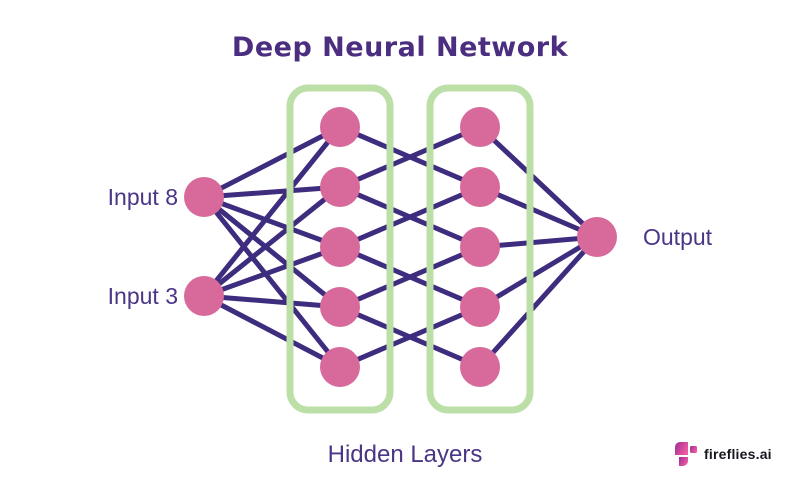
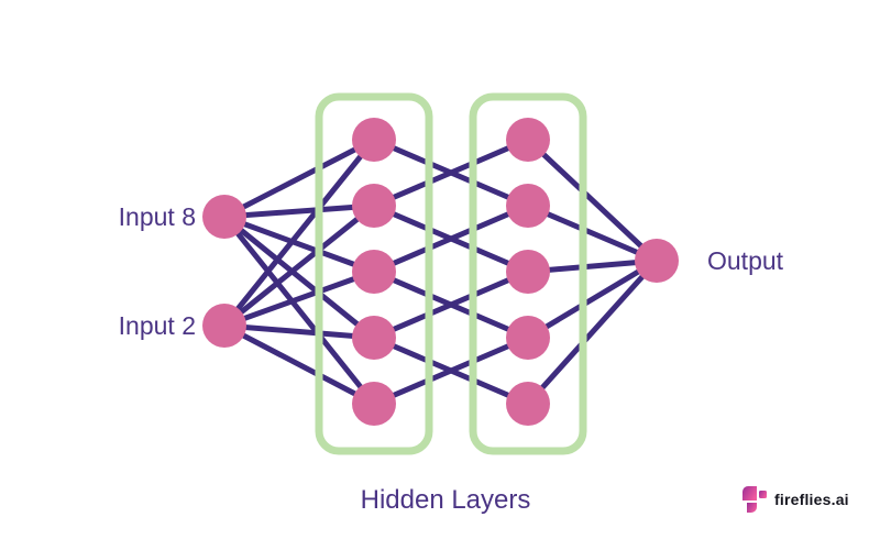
- Deep Neural Network
  Input 8
- Input 3
+ Input 2
  Output
  Hidden Layers
  fireflies.ai
